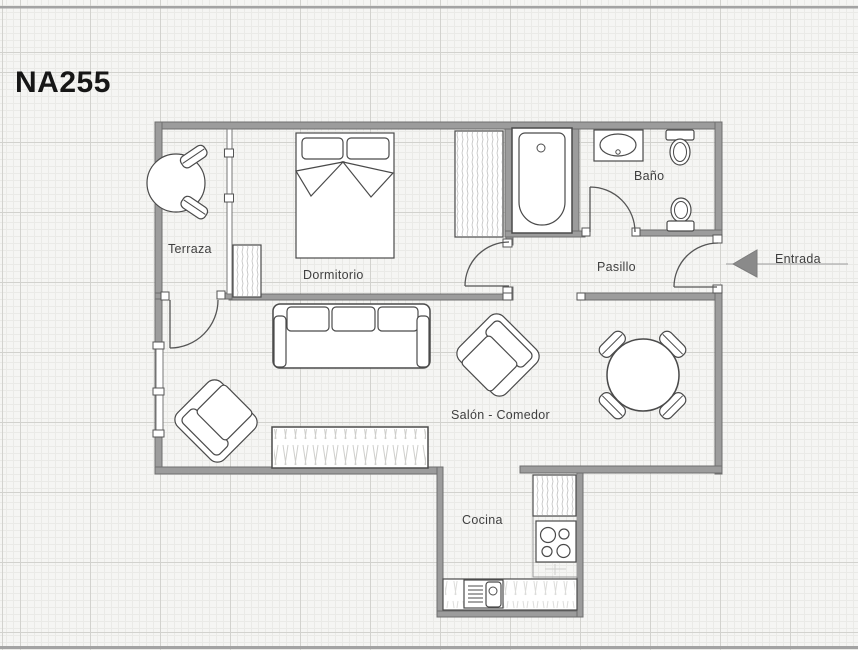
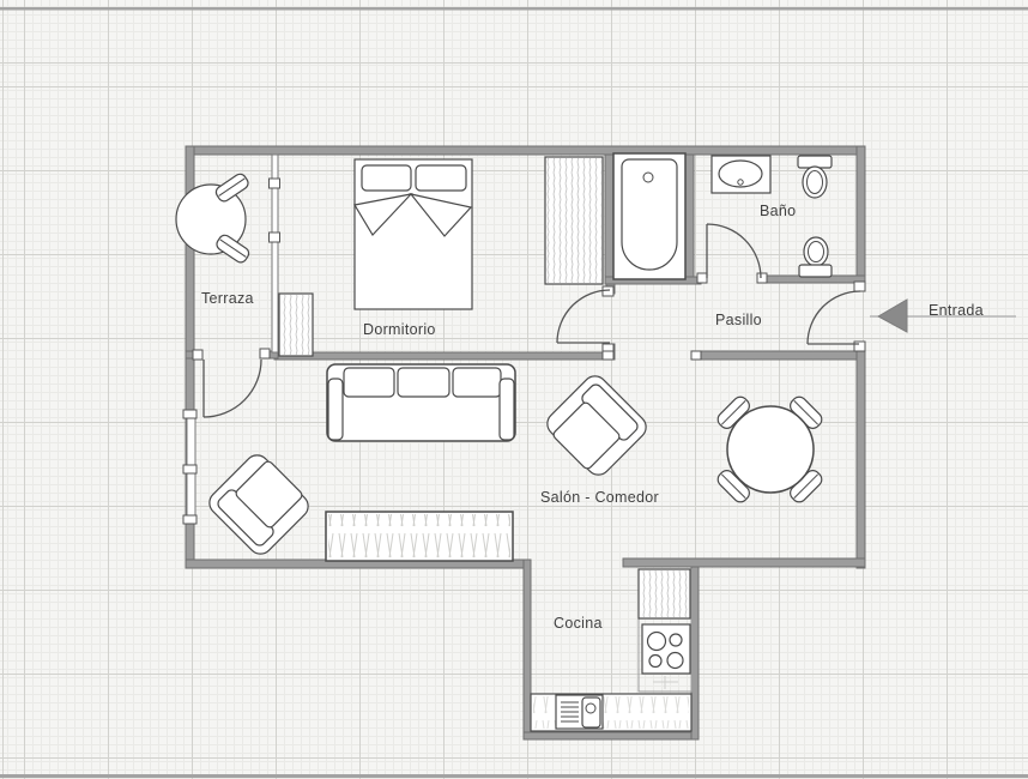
- NA255
  Terraza
  Dormitorio
  Baño
  Pasillo
  Salón - Comedor
  Cocina
  Entrada
